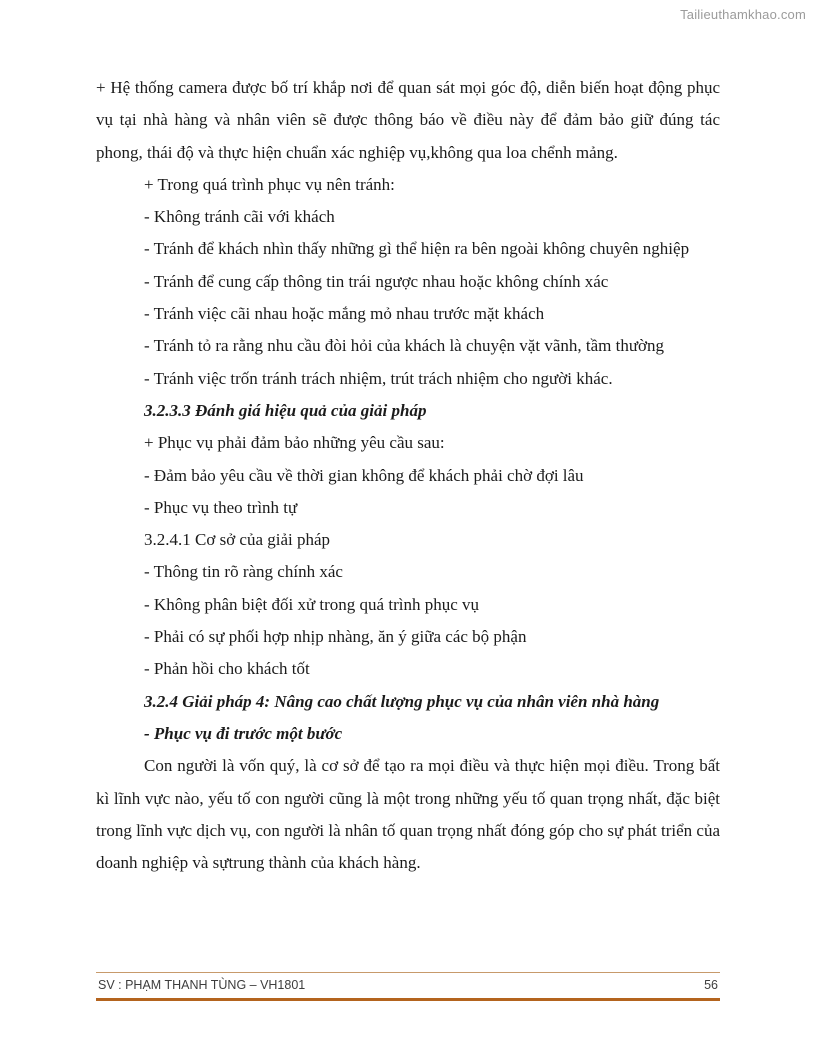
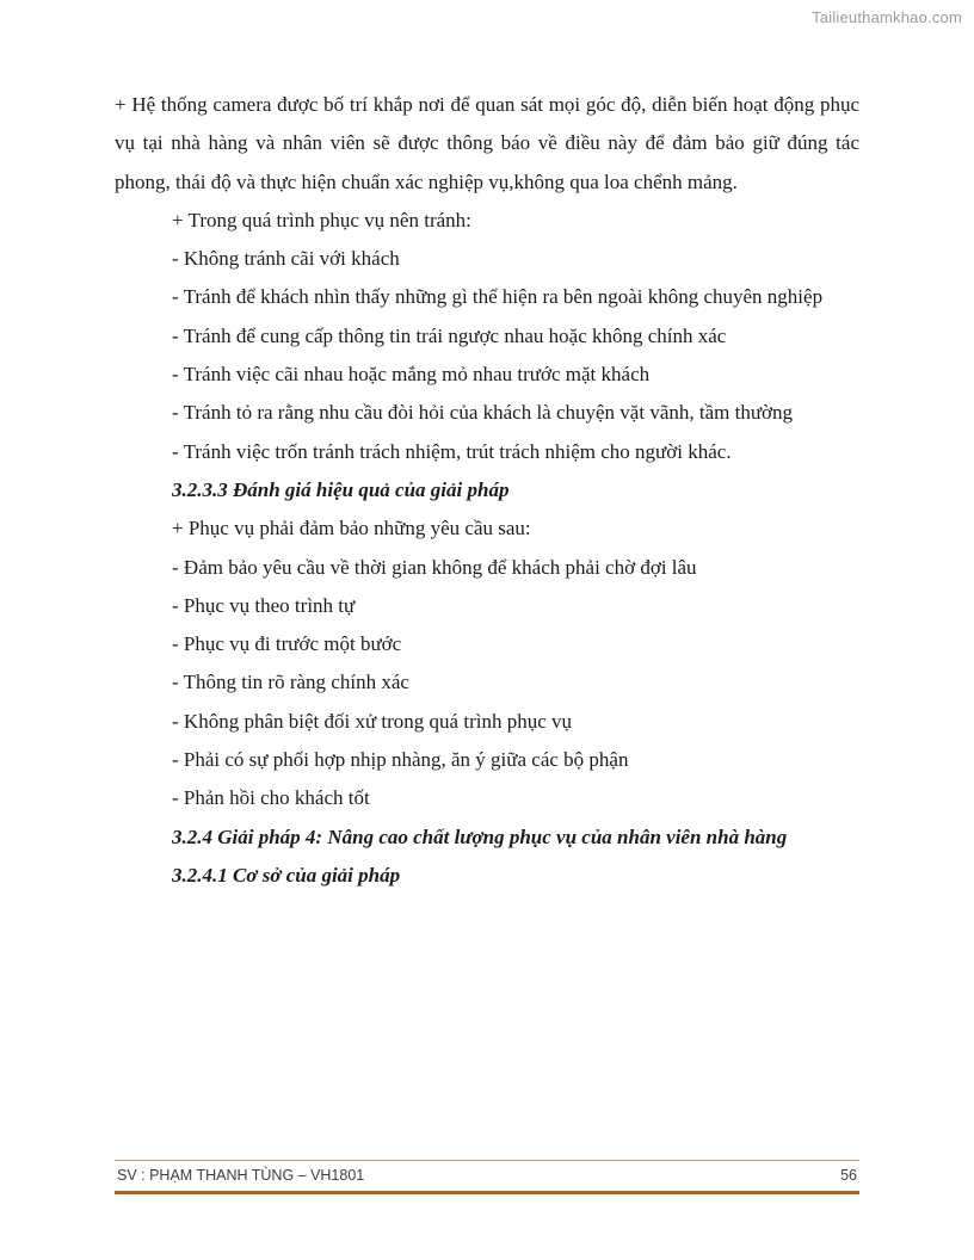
  Tailieuthamkhao.com
  + Hệ thống camera được bố trí khắp nơi để quan sát mọi góc độ, diễn biến hoạt động phục vụ tại nhà hàng và nhân viên sẽ được thông báo về điều này để đảm bảo giữ đúng tác phong, thái độ và thực hiện chuẩn xác nghiệp vụ,không qua loa chểnh mảng.
  + Trong quá trình phục vụ nên tránh:
  - Không tránh cãi với khách
  - Tránh để khách nhìn thấy những gì thể hiện ra bên ngoài không chuyên nghiệp
  - Tránh để cung cấp thông tin trái ngược nhau hoặc không chính xác
  - Tránh việc cãi nhau hoặc mắng mỏ nhau trước mặt khách
  - Tránh tỏ ra rằng nhu cầu đòi hỏi của khách là chuyện vặt vãnh, tầm thường
  - Tránh việc trốn tránh trách nhiệm, trút trách nhiệm cho người khác.
  3.2.3.3 Đánh giá hiệu quả của giải pháp
  + Phục vụ phải đảm bảo những yêu cầu sau:
  - Đảm bảo yêu cầu về thời gian không để khách phải chờ đợi lâu
  - Phục vụ theo trình tự
- 3.2.4.1 Cơ sở của giải pháp
+ - Phục vụ đi trước một bước
  - Thông tin rõ ràng chính xác
  - Không phân biệt đối xử trong quá trình phục vụ
  - Phải có sự phối hợp nhịp nhàng, ăn ý giữa các bộ phận
  - Phản hồi cho khách tốt
  3.2.4 Giải pháp 4: Nâng cao chất lượng phục vụ của nhân viên nhà hàng
- - Phục vụ đi trước một bước
+ 3.2.4.1 Cơ sở của giải pháp
- Con người là vốn quý, là cơ sở để tạo ra mọi điều và thực hiện mọi điều. Trong bất kì lĩnh vực nào, yếu tố con người cũng là một trong những yếu tố quan trọng nhất, đặc biệt trong lĩnh vực dịch vụ, con người là nhân tố quan trọng nhất đóng góp cho sự phát triển của doanh nghiệp và sựtrung thành của khách hàng.
  SV : PHẠM THANH TÙNG – VH1801
  56
